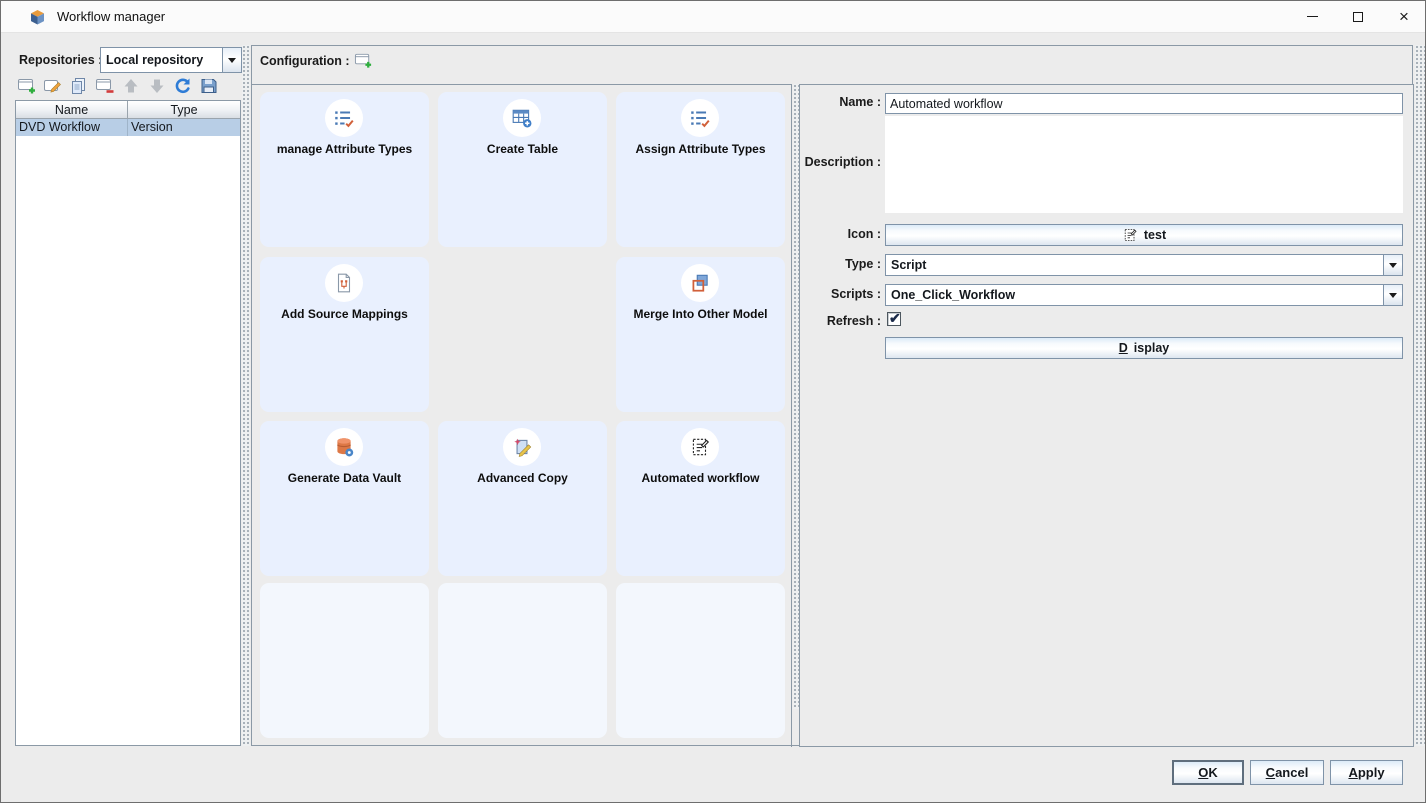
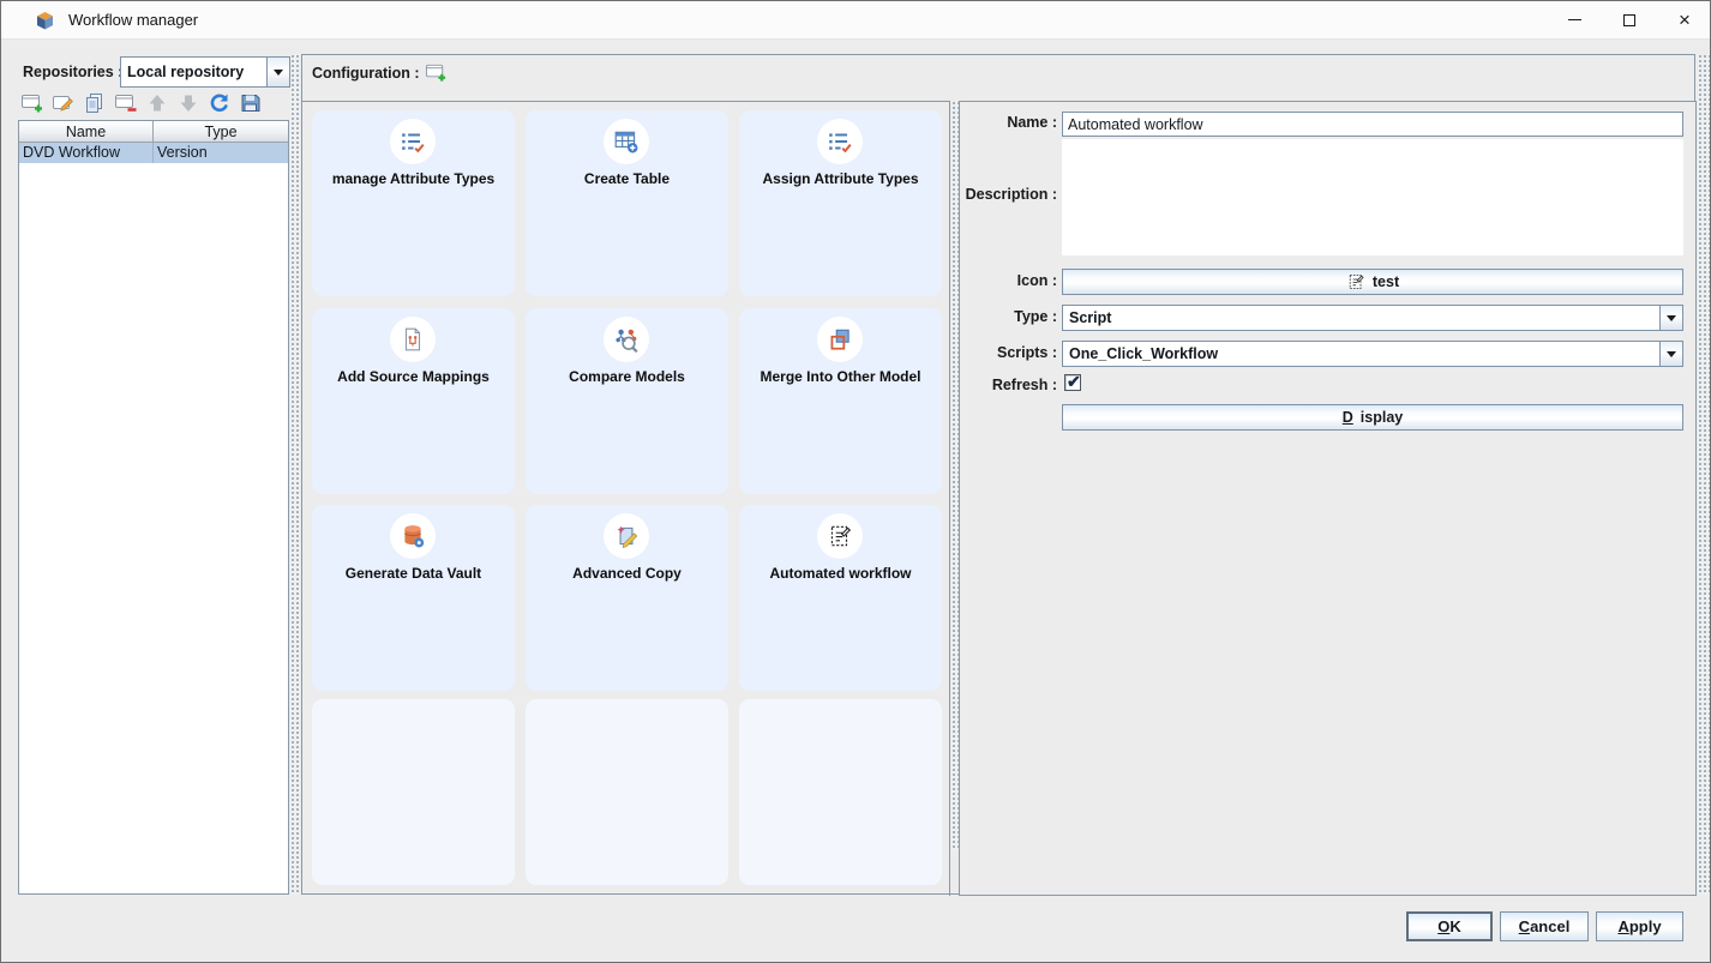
  Workflow manager
  ×
  Repositories
  Local repository
  Name
  Type
  DVD Workflow
  Version
  Configuration :
  manage Attribute Types
  Create Table
  Assign Attribute Types
  Add Source Mappings
+ Compare Models
  Merge Into Other Model
  Generate Data Vault
  Advanced Copy
  Automated workflow
  Name :
  Automated workflow
  Description :
  Icon :
  test
  Type :
  Script
  Scripts :
  One_Click_Workflow
  Refresh :
  ✔
  D
  isplay
  O
  K
  C
  ancel
  A
  pply
